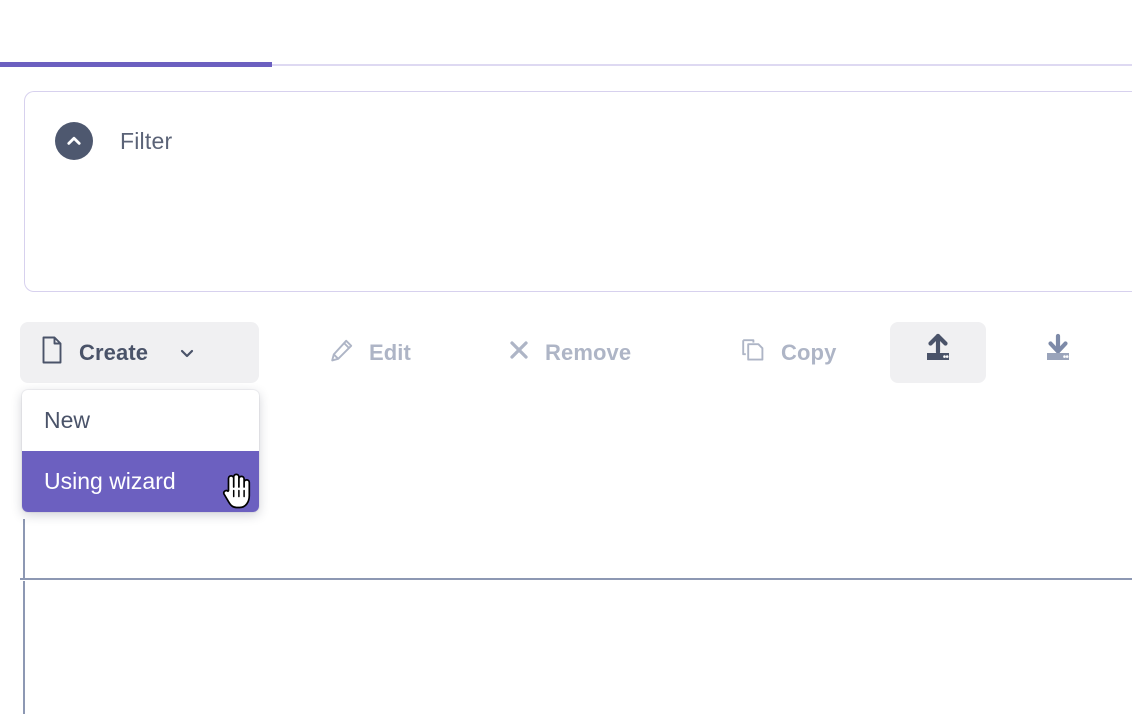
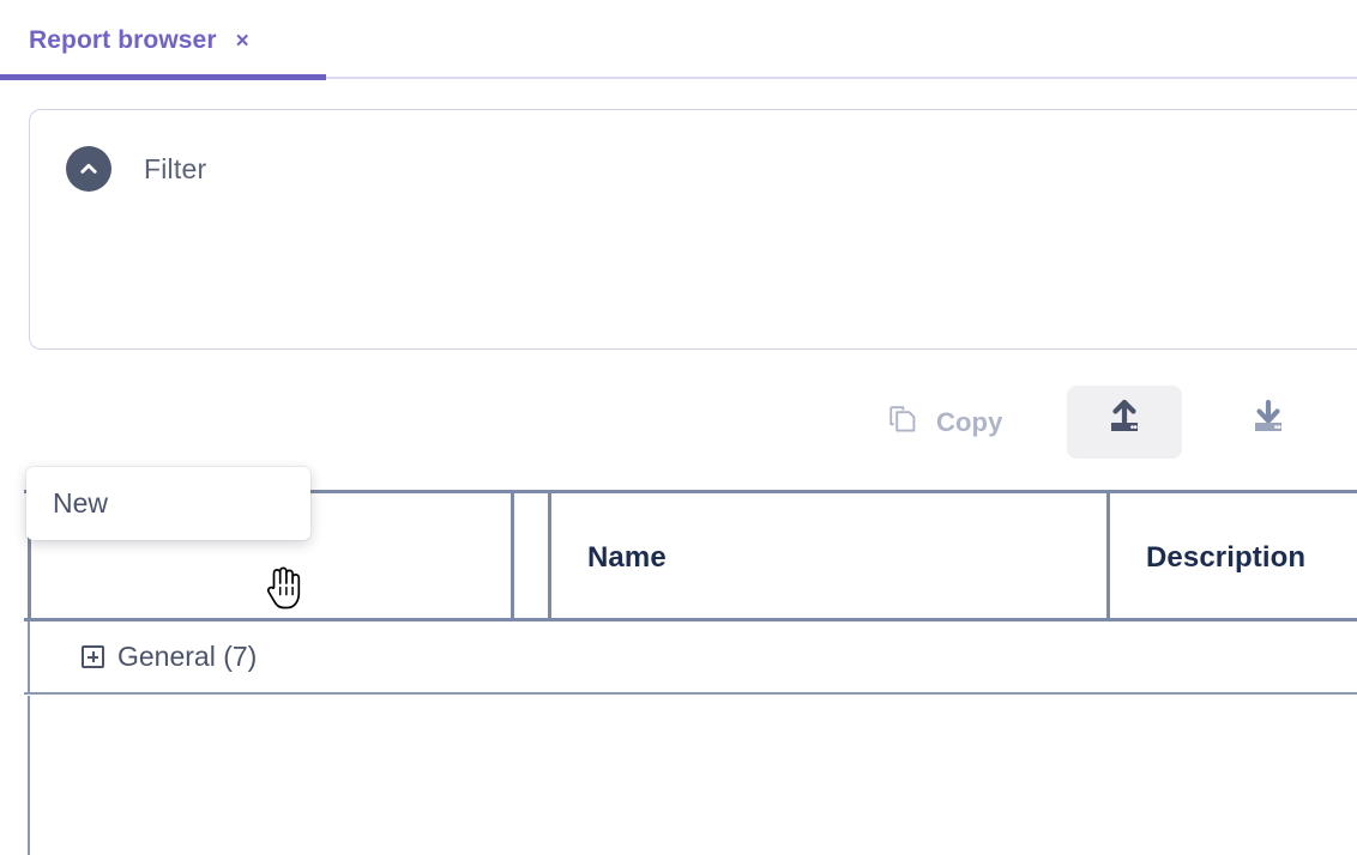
+ Report browser
+ ×
  Filter
- Create
- Edit
- Remove
  Copy
+ Name
+ Description
+ General (7)
  New
- Using wizard
